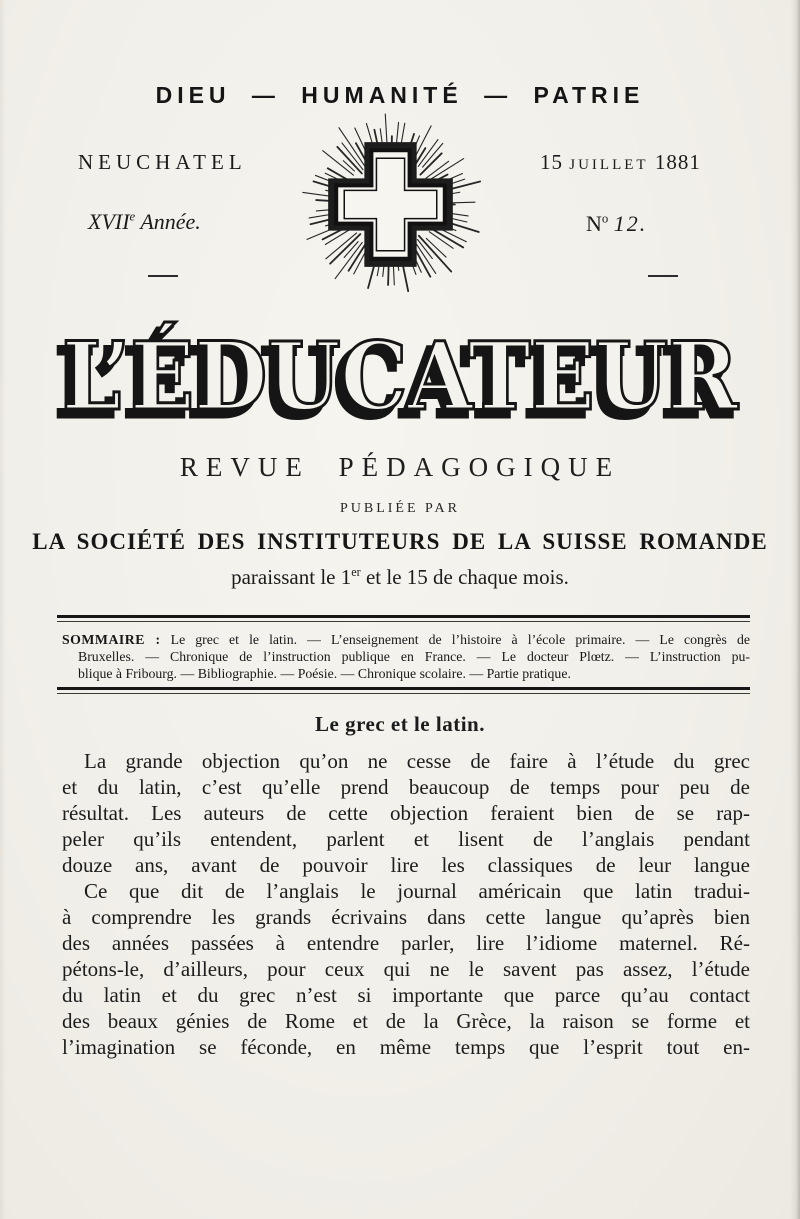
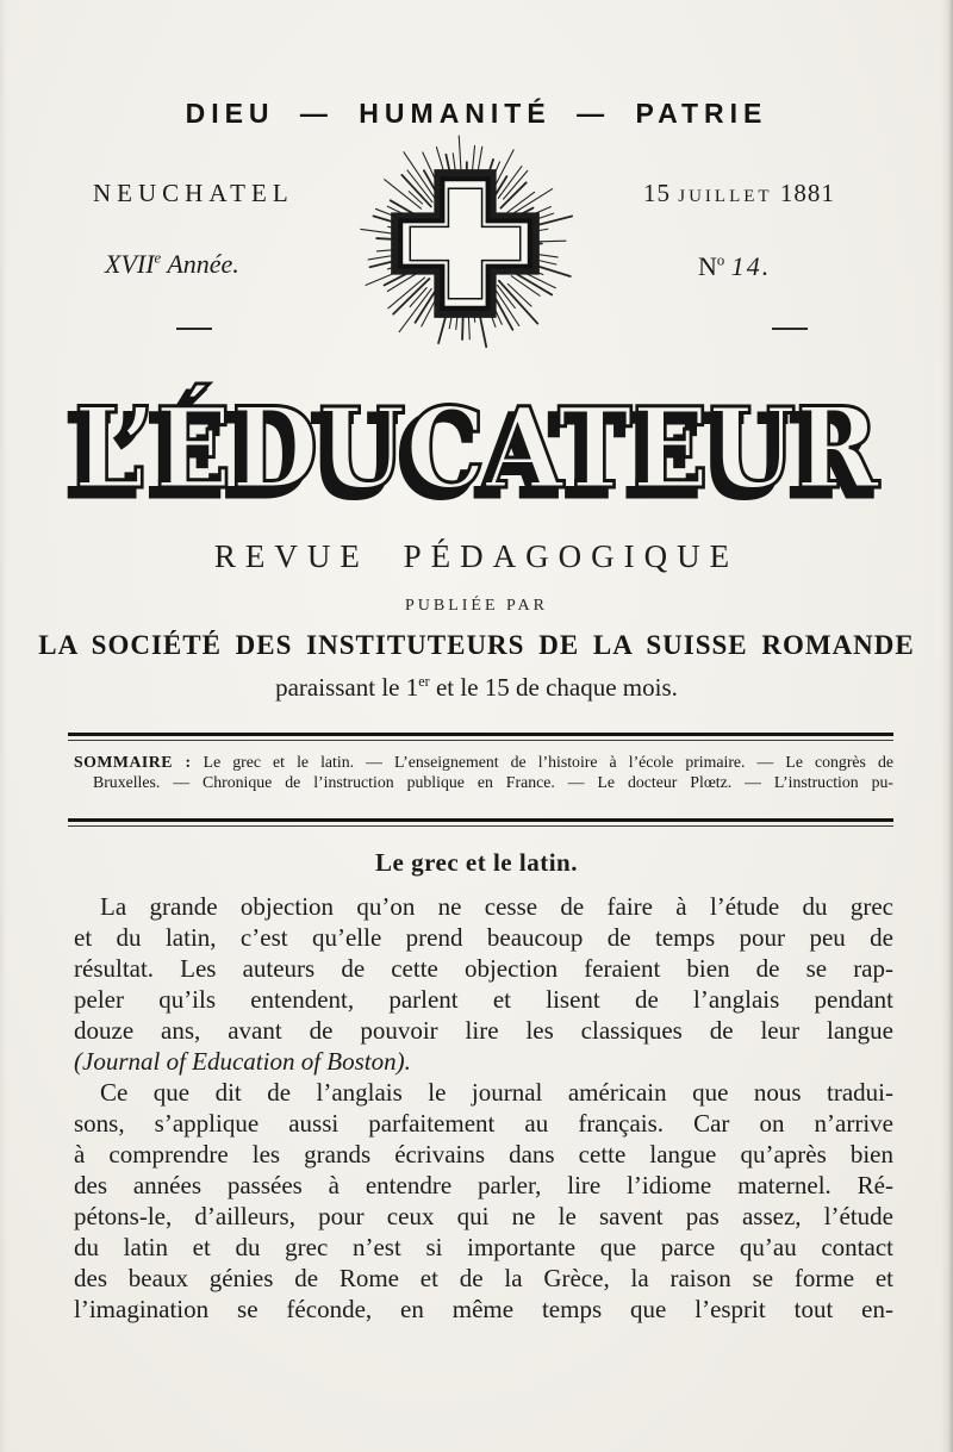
  DIEU — HUMANITÉ — PATRIE
  NEUCHATEL
  15 JUILLET 1881
  XVIIe Année.
- No 12.
+ No 14.
  L’ÉDUCATEUR
  REVUE PÉDAGOGIQUE
  PUBLIÉE PAR
  LA SOCIÉTÉ DES INSTITUTEURS DE LA SUISSE ROMANDE
  paraissant le 1er et le 15 de chaque mois.
  SOMMAIRE : Le grec et le latin. — L’enseignement de l’histoire à l’école primaire. — Le congrès de
  Bruxelles. — Chronique de l’instruction publique en France. — Le docteur Plœtz. — L’instruction pu-
- blique à Fribourg. — Bibliographie. — Poésie. — Chronique scolaire. — Partie pratique.
  Le grec et le latin.
  La grande objection qu’on ne cesse de faire à l’étude du grec
  et du latin, c’est qu’elle prend beaucoup de temps pour peu de
  résultat. Les auteurs de cette objection feraient bien de se rap-
  peler qu’ils entendent, parlent et lisent de l’anglais pendant
  douze ans, avant de pouvoir lire les classiques de leur langue
+ (Journal of Education of Boston).
- Ce que dit de l’anglais le journal américain que latin tradui-
+ Ce que dit de l’anglais le journal américain que nous tradui-
+ sons, s’applique aussi parfaitement au français. Car on n’arrive
  à comprendre les grands écrivains dans cette langue qu’après bien
  des années passées à entendre parler, lire l’idiome maternel. Ré-
  pétons-le, d’ailleurs, pour ceux qui ne le savent pas assez, l’étude
  du latin et du grec n’est si importante que parce qu’au contact
  des beaux génies de Rome et de la Grèce, la raison se forme et
  l’imagination se féconde, en même temps que l’esprit tout en-
